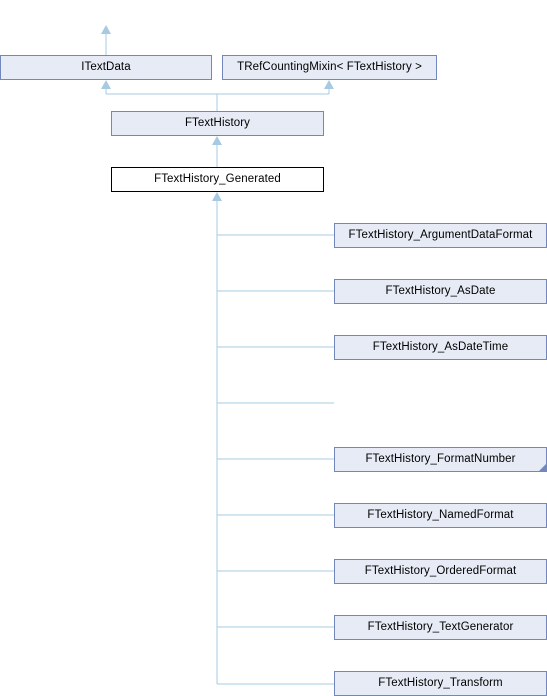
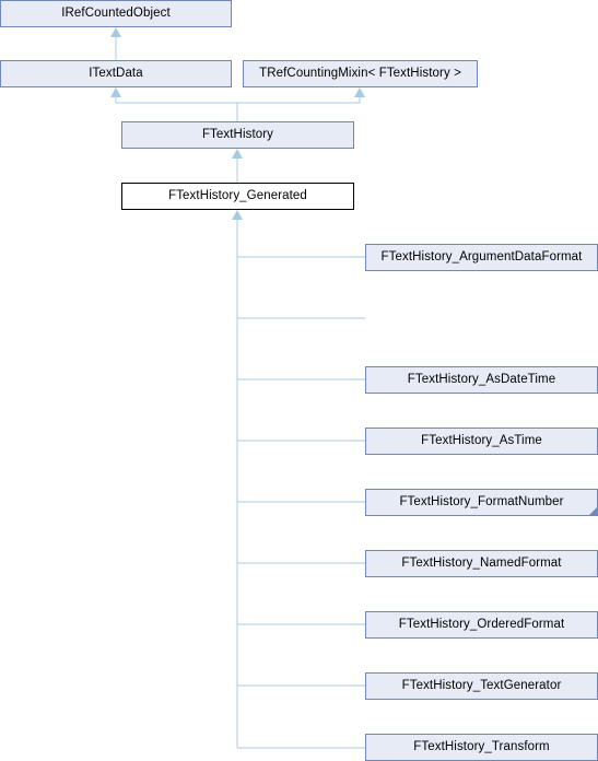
+ IRefCountedObject
  ITextData
  TRefCountingMixin< FTextHistory >
  FTextHistory
  FTextHistory_Generated
  FTextHistory_ArgumentDataFormat
- FTextHistory_AsDate
  FTextHistory_AsDateTime
+ FTextHistory_AsTime
  FTextHistory_FormatNumber
  FTextHistory_NamedFormat
  FTextHistory_OrderedFormat
  FTextHistory_TextGenerator
  FTextHistory_Transform
